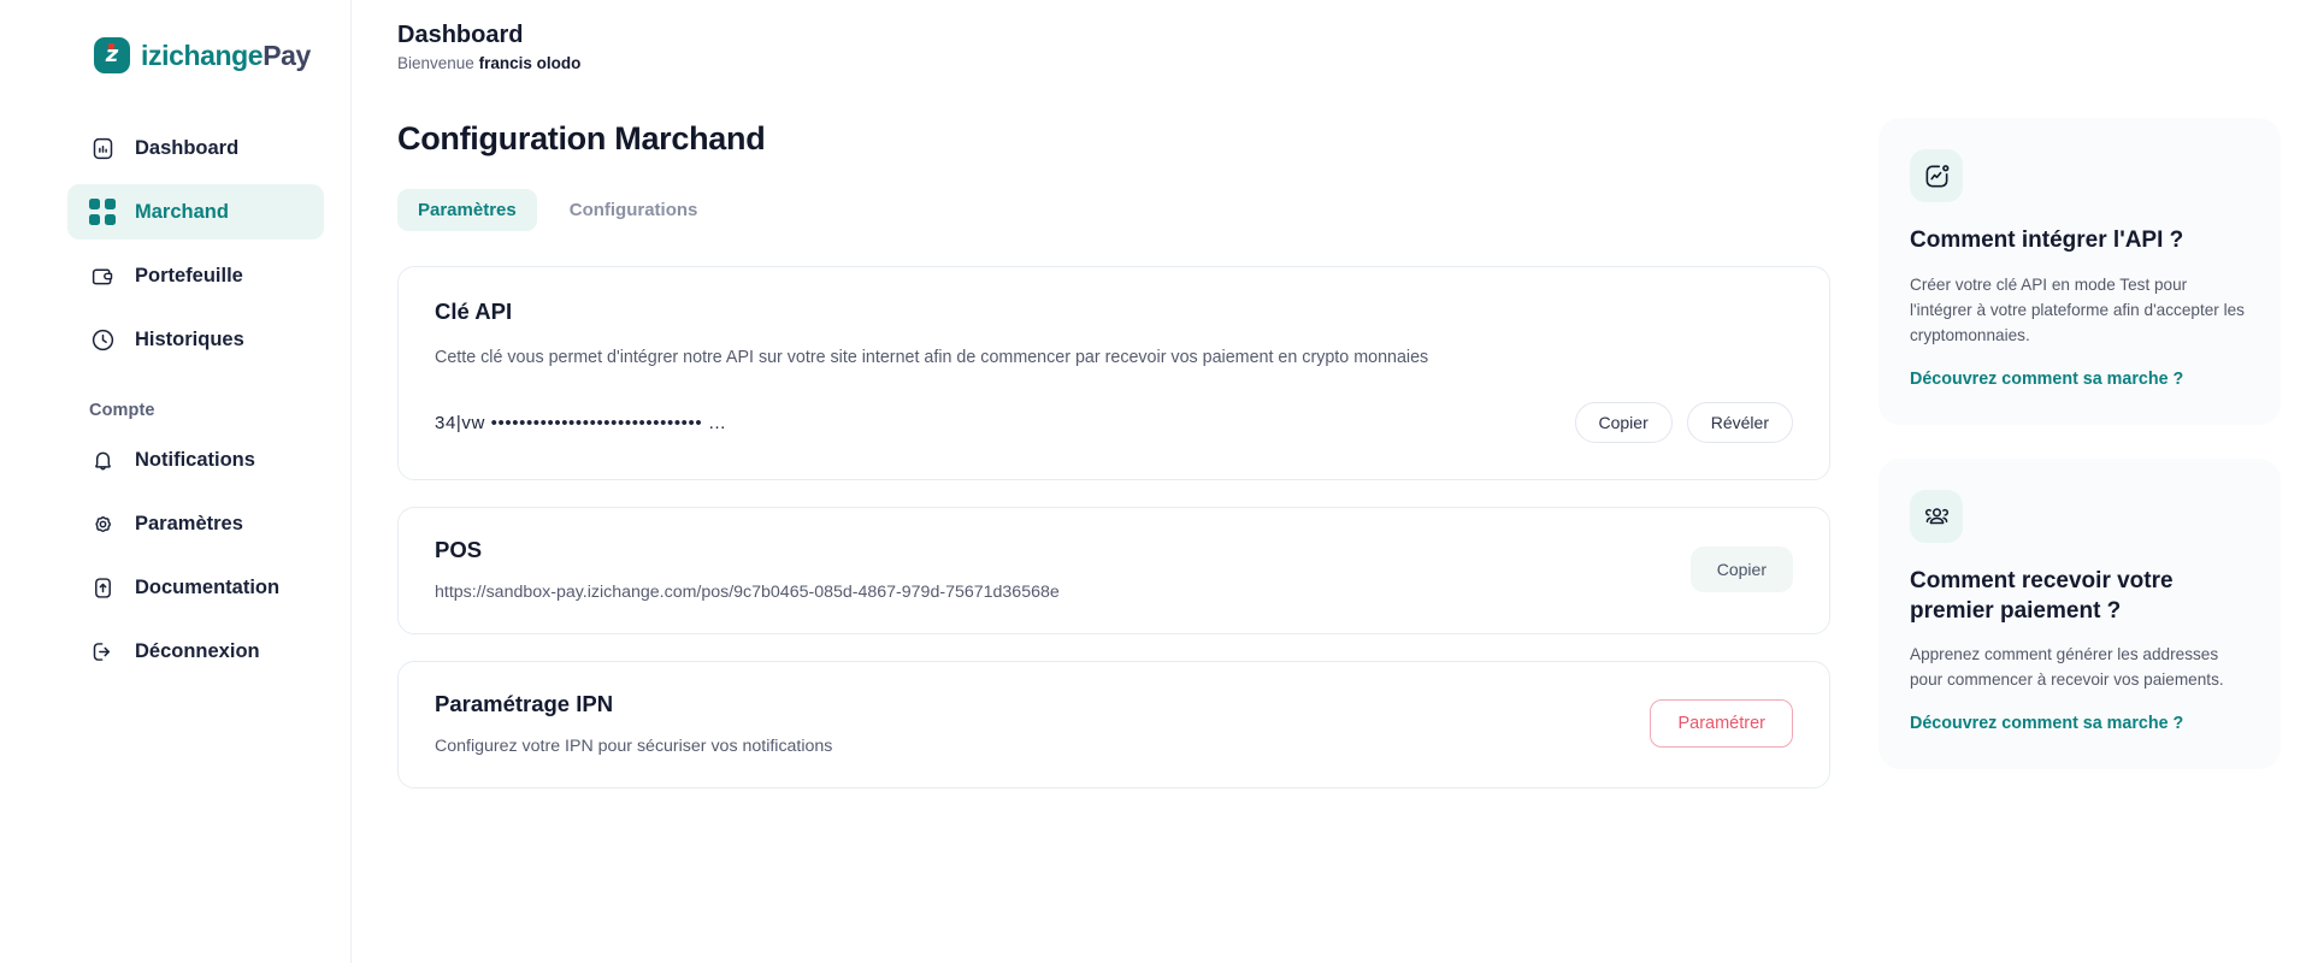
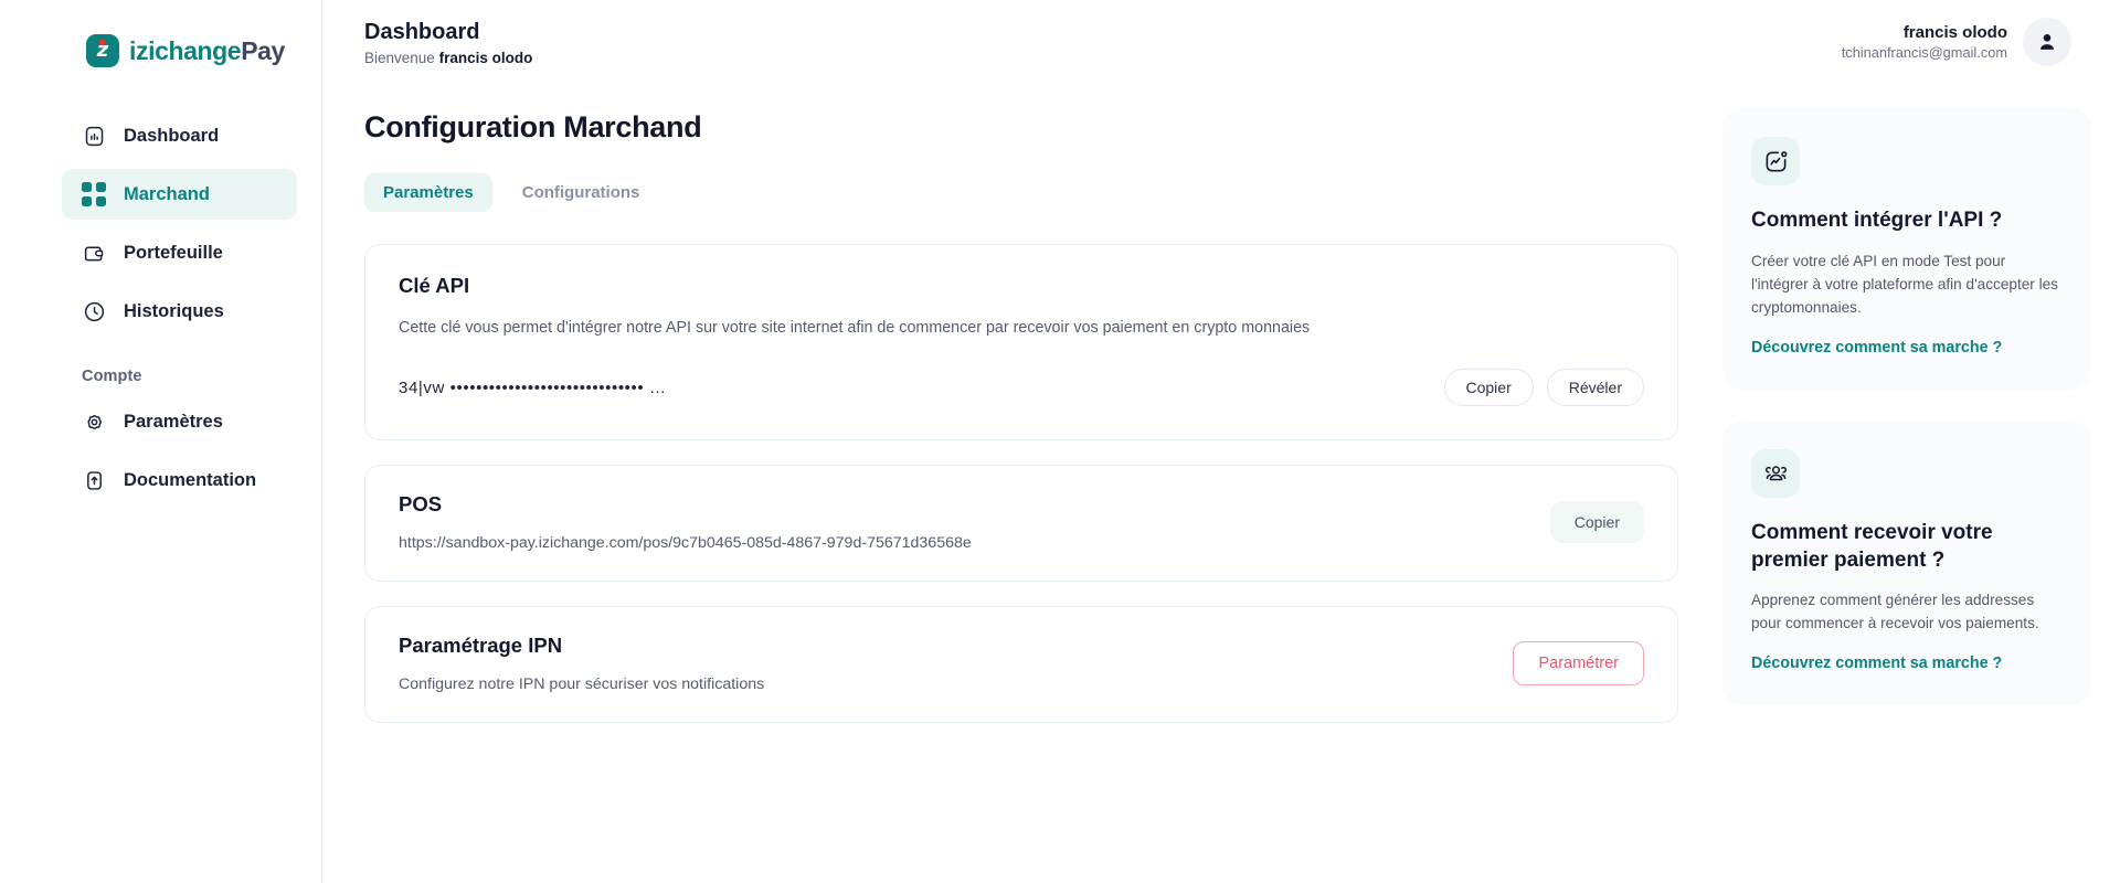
  z
  izichangePay
  Dashboard
  Marchand
  Portefeuille
  Historiques
  Compte
- Notifications
  Paramètres
  Documentation
- Déconnexion
  Dashboard
  Bienvenue francis olodo
+ francis olodo
+ tchinanfrancis@gmail.com
  Configuration Marchand
  Paramètres
  Configurations
  Clé API
  Cette clé vous permet d'intégrer notre API sur votre site internet afin de commencer par recevoir vos paiement en crypto monnaies
  34|vw •••••••••••••••••••••••••••••• …
  Copier
  Révéler
  POS
  https://sandbox-pay.izichange.com/pos/9c7b0465-085d-4867-979d-75671d36568e
  Copier
  Paramétrage IPN
- Configurez votre IPN pour sécuriser vos notifications
+ Configurez notre IPN pour sécuriser vos notifications
  Paramétrer
  Comment intégrer l'API ?
  Créer votre clé API en mode Test pour l'intégrer à votre plateforme afin d'accepter les cryptomonnaies.
  Découvrez comment sa marche ?
  Comment recevoir votre premier paiement ?
  Apprenez comment générer les addresses pour commencer à recevoir vos paiements.
  Découvrez comment sa marche ?
